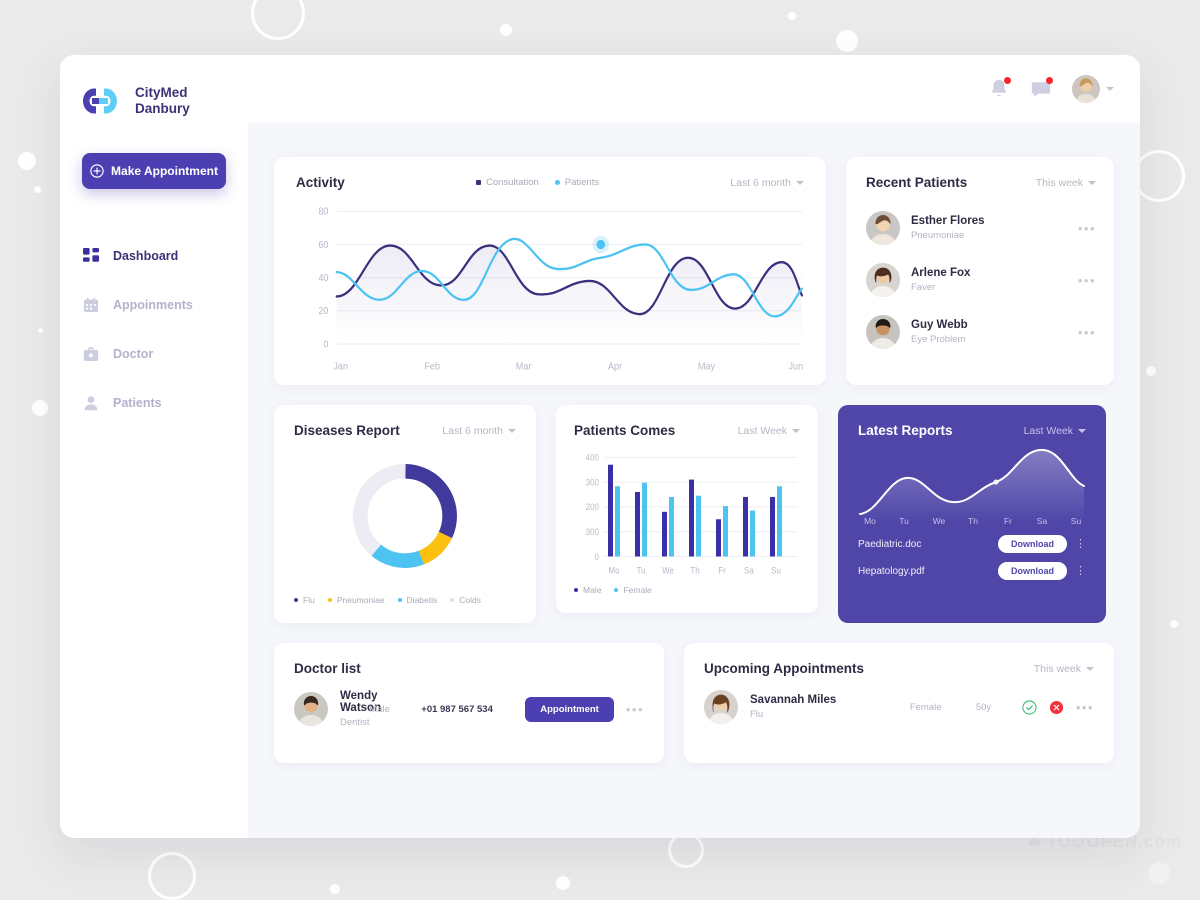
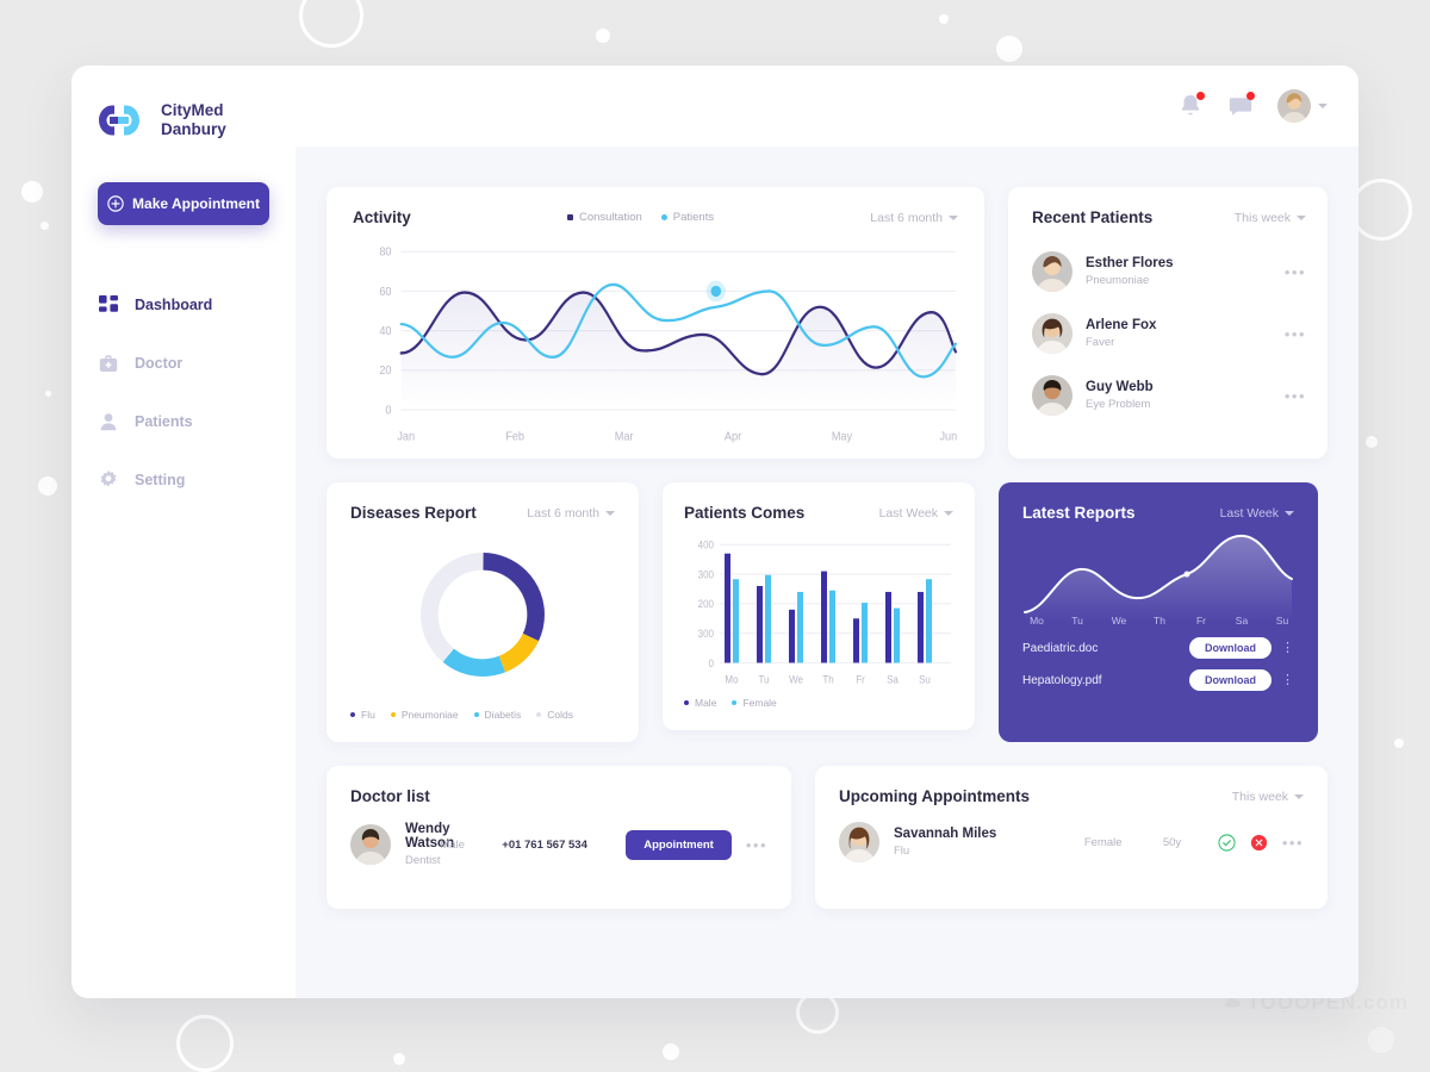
  TOOOPEN.com
  CityMed
  Danbury
  Make Appointment
  Dashboard
- Appoinments
  Doctor
  Patients
+ Setting
  Activity
  Consultation
  Patients
  Last 6 month
  80
  60
  40
  20
  0
  Jan
  Feb
  Mar
  Apr
  May
  Jun
  Recent Patients
  This week
  Esther Flores
  Pneumoniae
  •••
  Arlene Fox
  Faver
  •••
  Guy Webb
  Eye Problem
  •••
  Diseases Report
  Last 6 month
  Flu
  Pneumoniae
  Diabetis
  Colds
  Patients Comes
  Last Week
  400
  300
  200
  300
  0
  Mo
  Tu
  We
  Th
  Fr
  Sa
  Su
  Male
  Female
  Latest Reports
  Last Week
  Mo
  Tu
  We
  Th
  Fr
  Sa
  Su
  Paediatric.doc
  Download
  ⋮
  Hepatology.pdf
  Download
  ⋮
  Doctor list
  Wendy Wats
  Dentist
  Male
- +01 987 567 534
+ +01 761 567 534
  Appointment
  •••
  Upcoming Appointments
  This week
  Savannah Miles
  Flu
  Female
  50y
  •••
